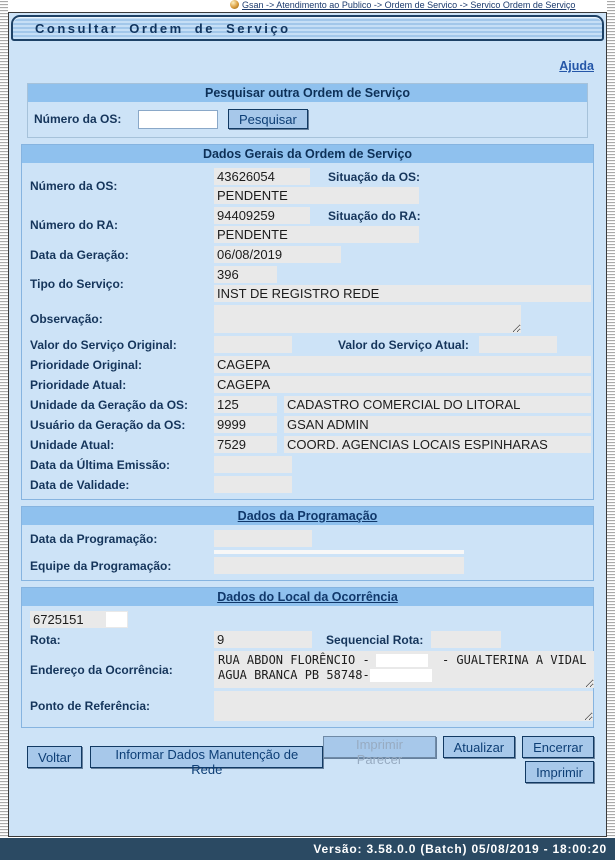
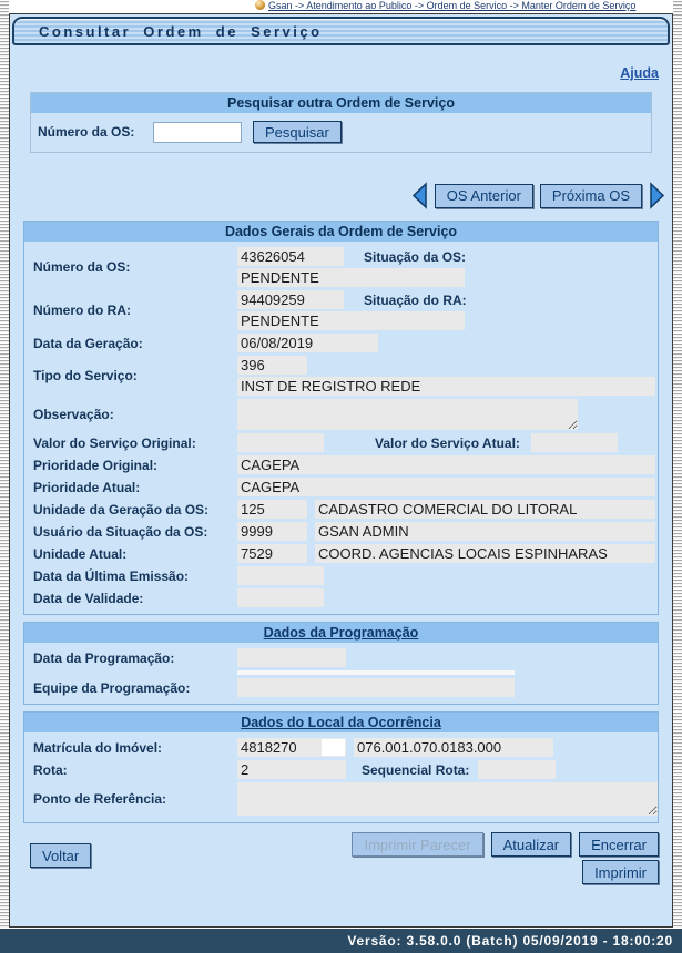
- Gsan -> Atendimento ao Publico -> Ordem de Servico -> Servico Ordem de Serviço
+ Gsan -> Atendimento ao Publico -> Ordem de Servico -> Manter Ordem de Serviço
  Consultar Ordem de Serviço
  Ajuda
  Pesquisar outra Ordem de Serviço
  Número da OS:
  Pesquisar
+ OS Anterior
+ Próxima OS
  Dados Gerais da Ordem de Serviço
  Número da OS:
  43626054
  Situação da OS:
  PENDENTE
  Número do RA:
  94409259
  Situação do RA:
  PENDENTE
  Data da Geração:
  06/08/2019
  Tipo do Serviço:
  396
  INST DE REGISTRO REDE
  Observação:
  Valor do Serviço Original:
  Valor do Serviço Atual:
  Prioridade Original:
  CAGEPA
  Prioridade Atual:
  CAGEPA
  Unidade da Geração da OS:
  125
  CADASTRO COMERCIAL DO LITORAL
- Usuário da Geração da OS:
+ Usuário da Situação da OS:
  9999
  GSAN ADMIN
  Unidade Atual:
  7529
  COORD. AGENCIAS LOCAIS ESPINHARAS
  Data da Última Emissão:
  Data de Validade:
  Dados da Programação
  Data da Programação:
  Equipe da Programação:
  Dados do Local da Ocorrência
+ Matrícula do Imóvel:
- 6725151
+ 4818270
+ 076.001.070.0183.000
  Rota:
- 9
+ 2
  Sequencial Rota:
- Endereço da Ocorrência:
- RUA ABDON FLORÊNCIO - - GUALTERINA A VIDAL
- AGUA BRANCA PB 58748-
  Ponto de Referência:
  Voltar
- Informar Dados Manutenção de Rede
  Imprimir Parecer
  Atualizar
  Encerrar
  Imprimir
- Versão: 3.58.0.0 (Batch) 05/08/2019 - 18:00:20
+ Versão: 3.58.0.0 (Batch) 05/09/2019 - 18:00:20
